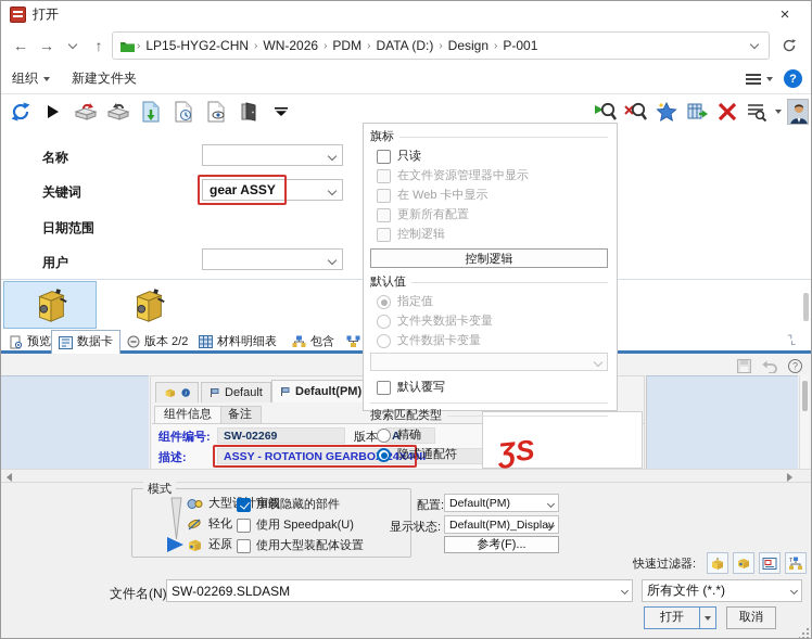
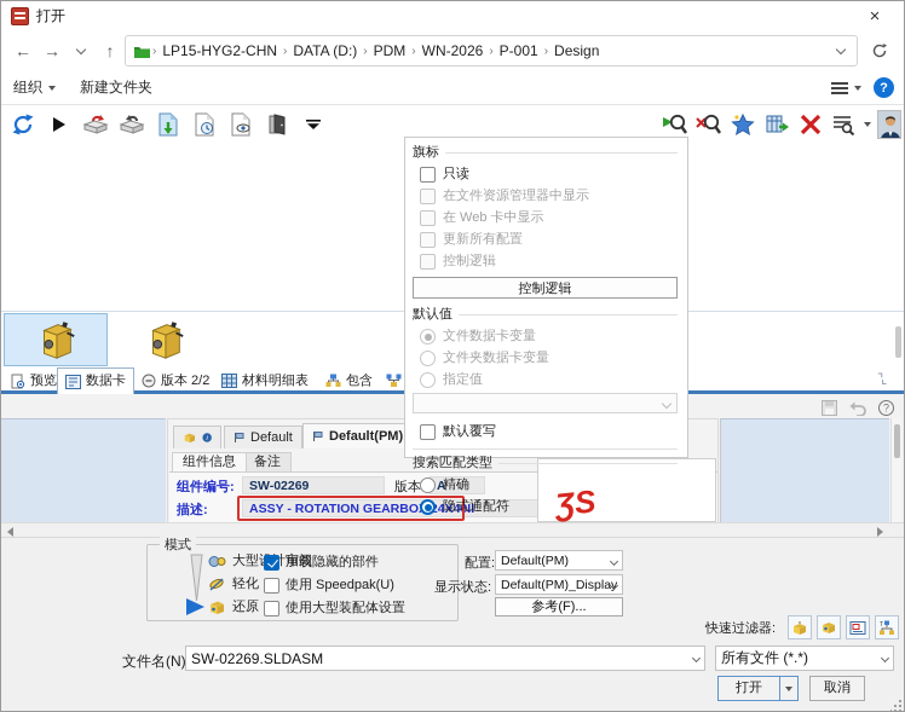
  打开
  ×
  ←
  →
  ↑
  ›
  LP15-HYG2-CHN
  ›
- WN-2026
+ DATA (D:)
  ›
  PDM
  ›
- DATA (D:)
+ WN-2026
  ›
- Design
+ P-001
  ›
- P-001
+ Design
  组织
  新建文件夹
  ?
- 名称
- 关键词
- gear ASSY
- 日期范围
- 用户
  预览
  数据卡
  版本 2/2
  材料明细表
  包含
  ⌝⌞
  ?
  Default
  Default(PM)
  组件信息
  备注
  组件编号:
  SW-02269
  A
  描述:
  ASSY - ROTATION GEARBO4X40II
  模式
  轻化
  还原
  加载隐藏的部件
  使用 Speedpak(U)
  使用大型装配体设置
  配置:
  Default(PM)
  显示状态:
  Default(PM)_Display
  参考(F)...
  快速过滤器:
  文件名(N)
  SW-02269.SLDASM
  所有文件 (*.*)
  打开
  取消
  旗标
  只读
  在文件资源管理器中显示
  在 Web 卡中显示
  更新所有配置
  控制逻辑
  控制逻辑
  默认值
- 指定值
+ 文件数据卡变量
  文件夹数据卡变量
- 文件数据卡变量
+ 指定值
  默认覆写
  搜索匹配类型
  精确
  隐式通配符
